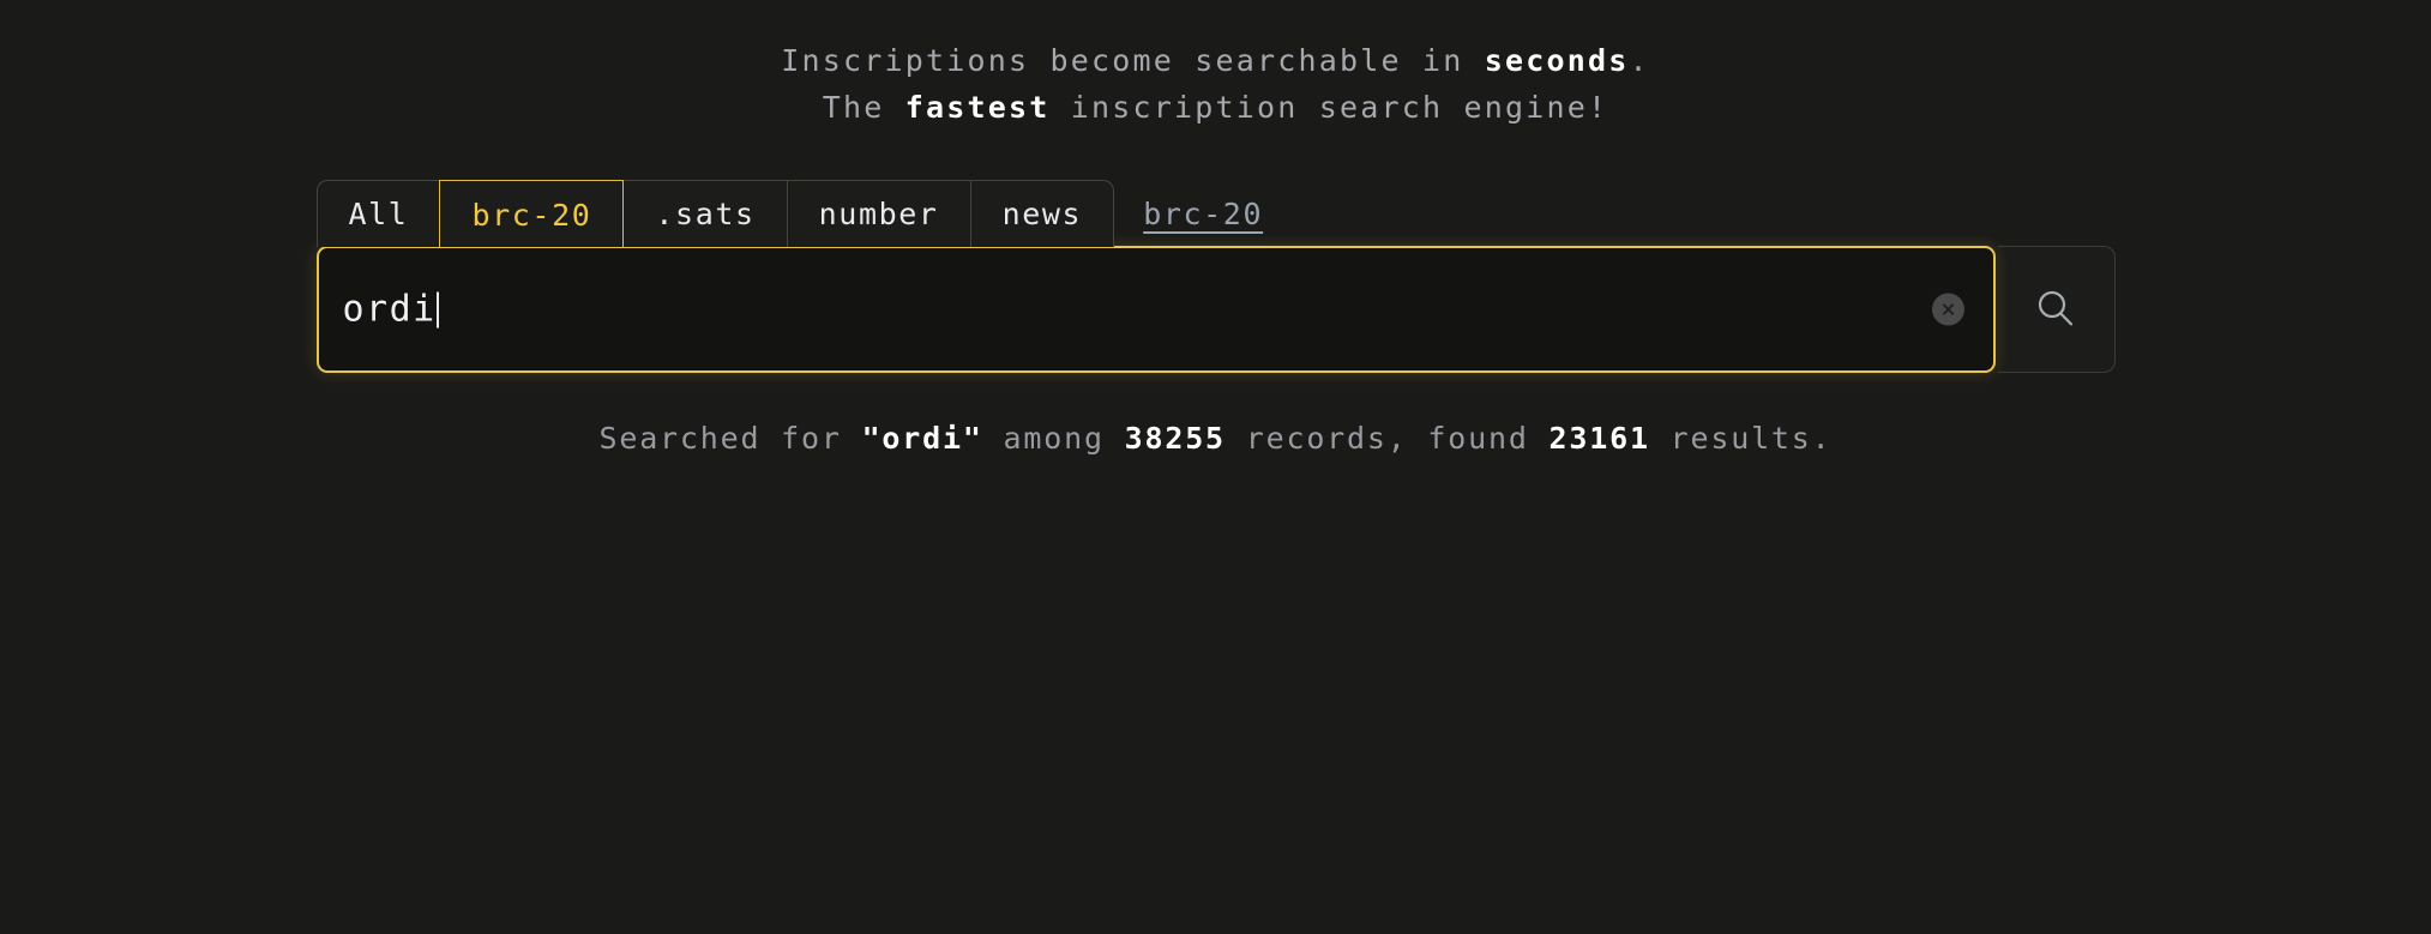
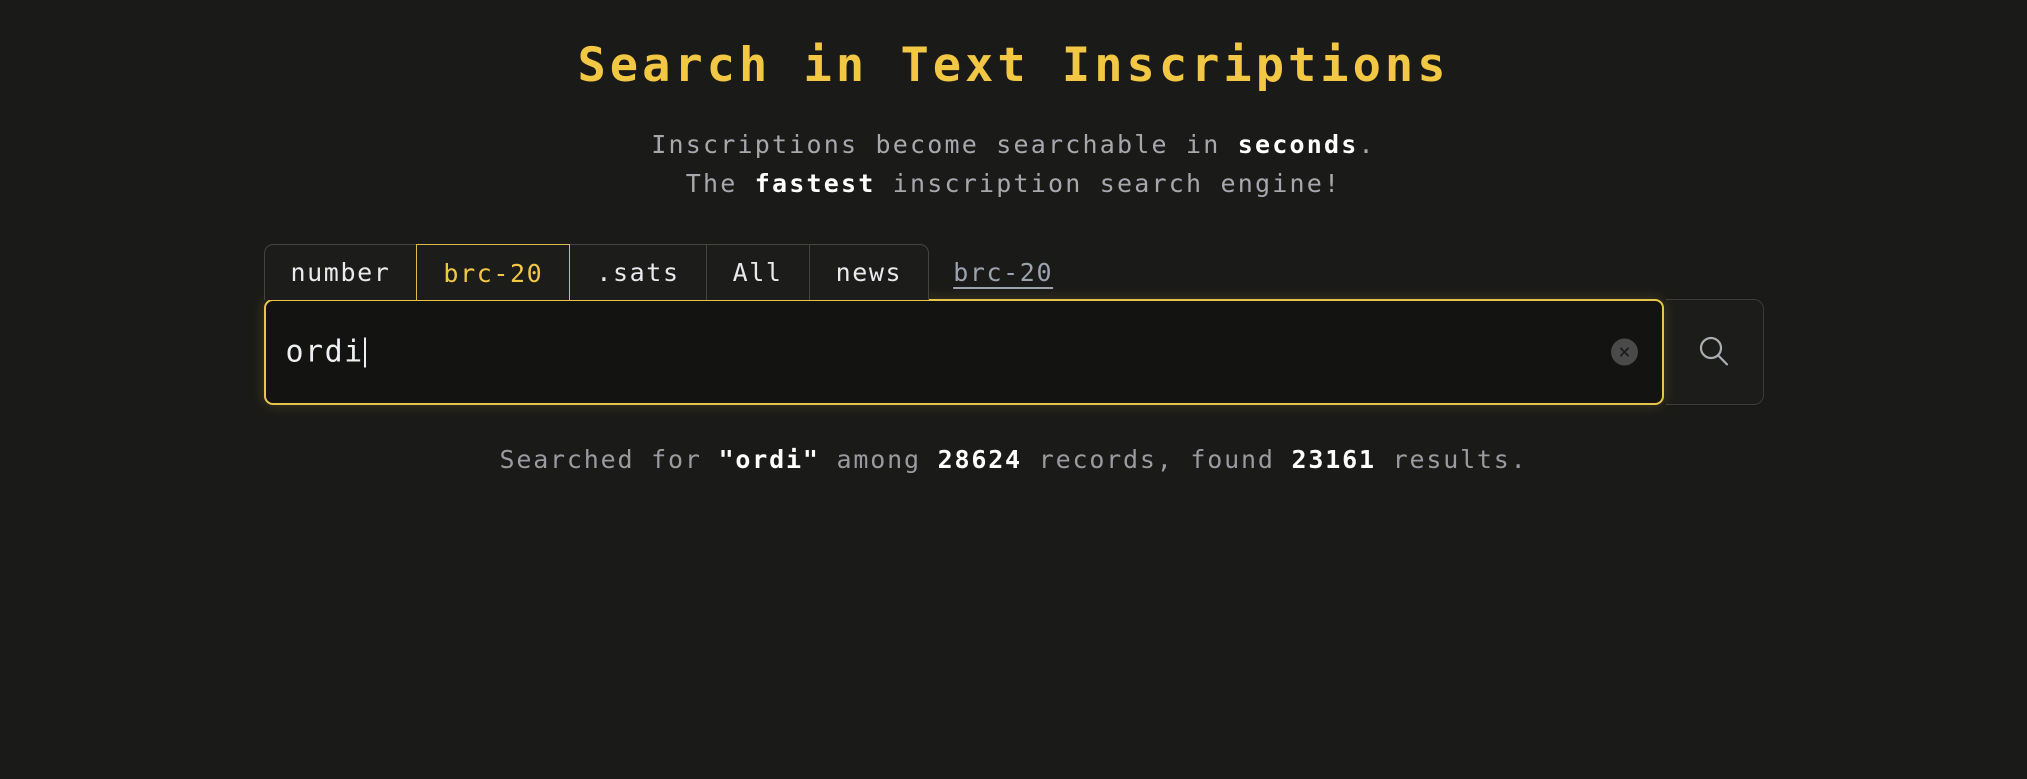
+ Search in Text Inscriptions
  Inscriptions become searchable in seconds.
  The fastest inscription search engine!
- All
+ number
  brc-20
  .sats
- number
+ All
  news
  brc-20
  ordi
- Searched for "ordi" among 38255 records, found 23161 results.
+ Searched for "ordi" among 28624 records, found 23161 results.
